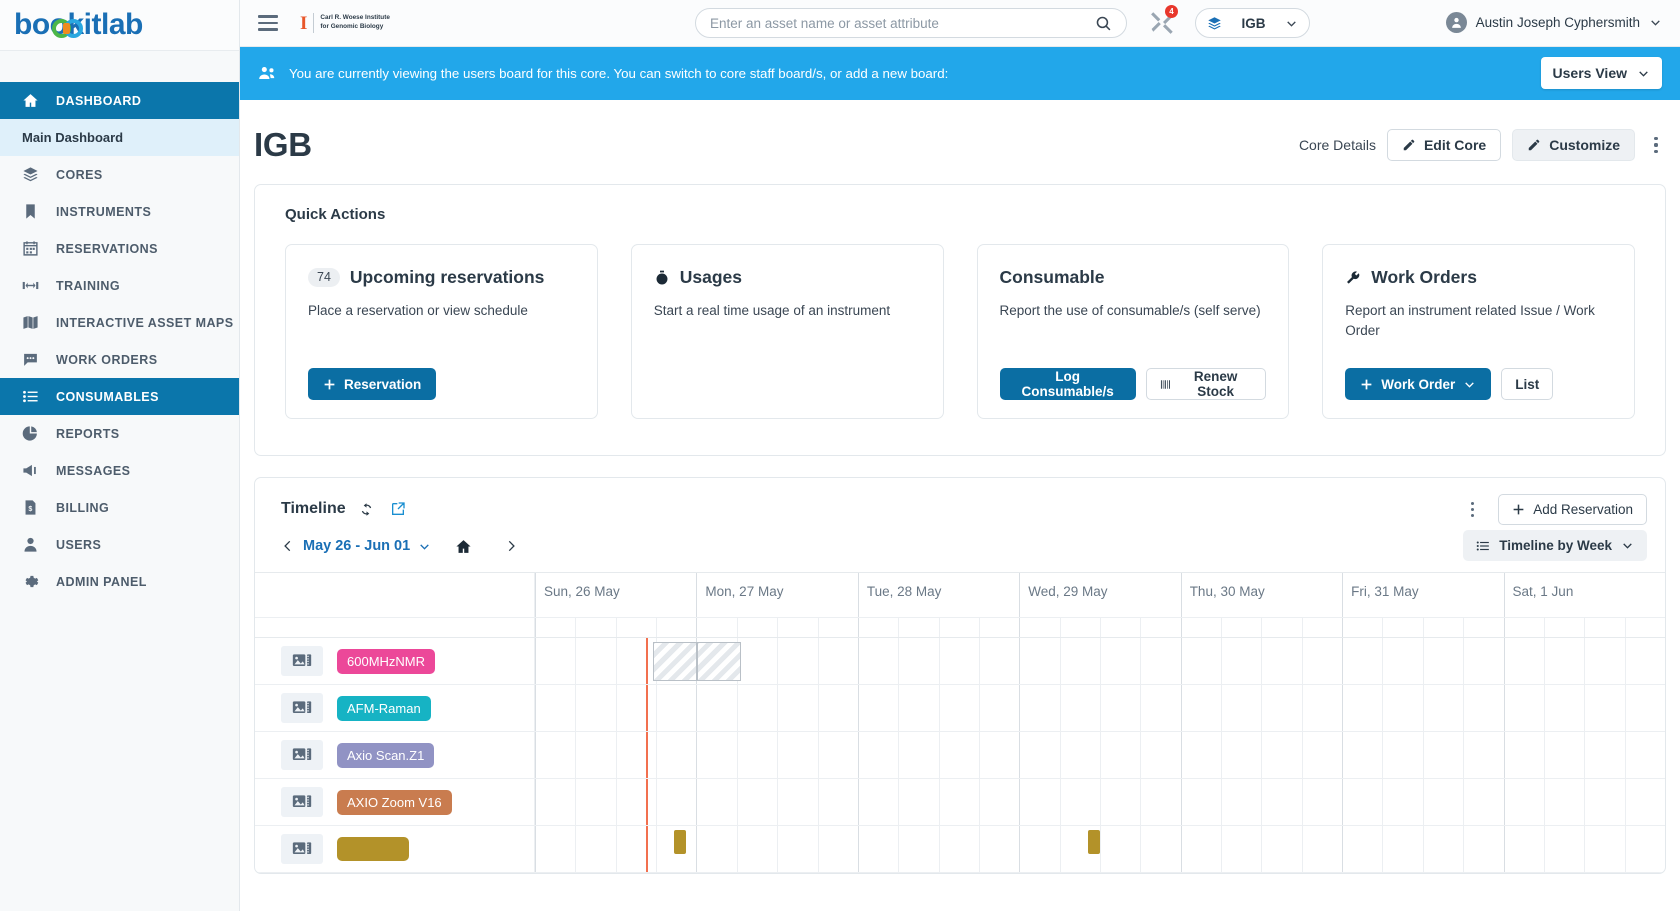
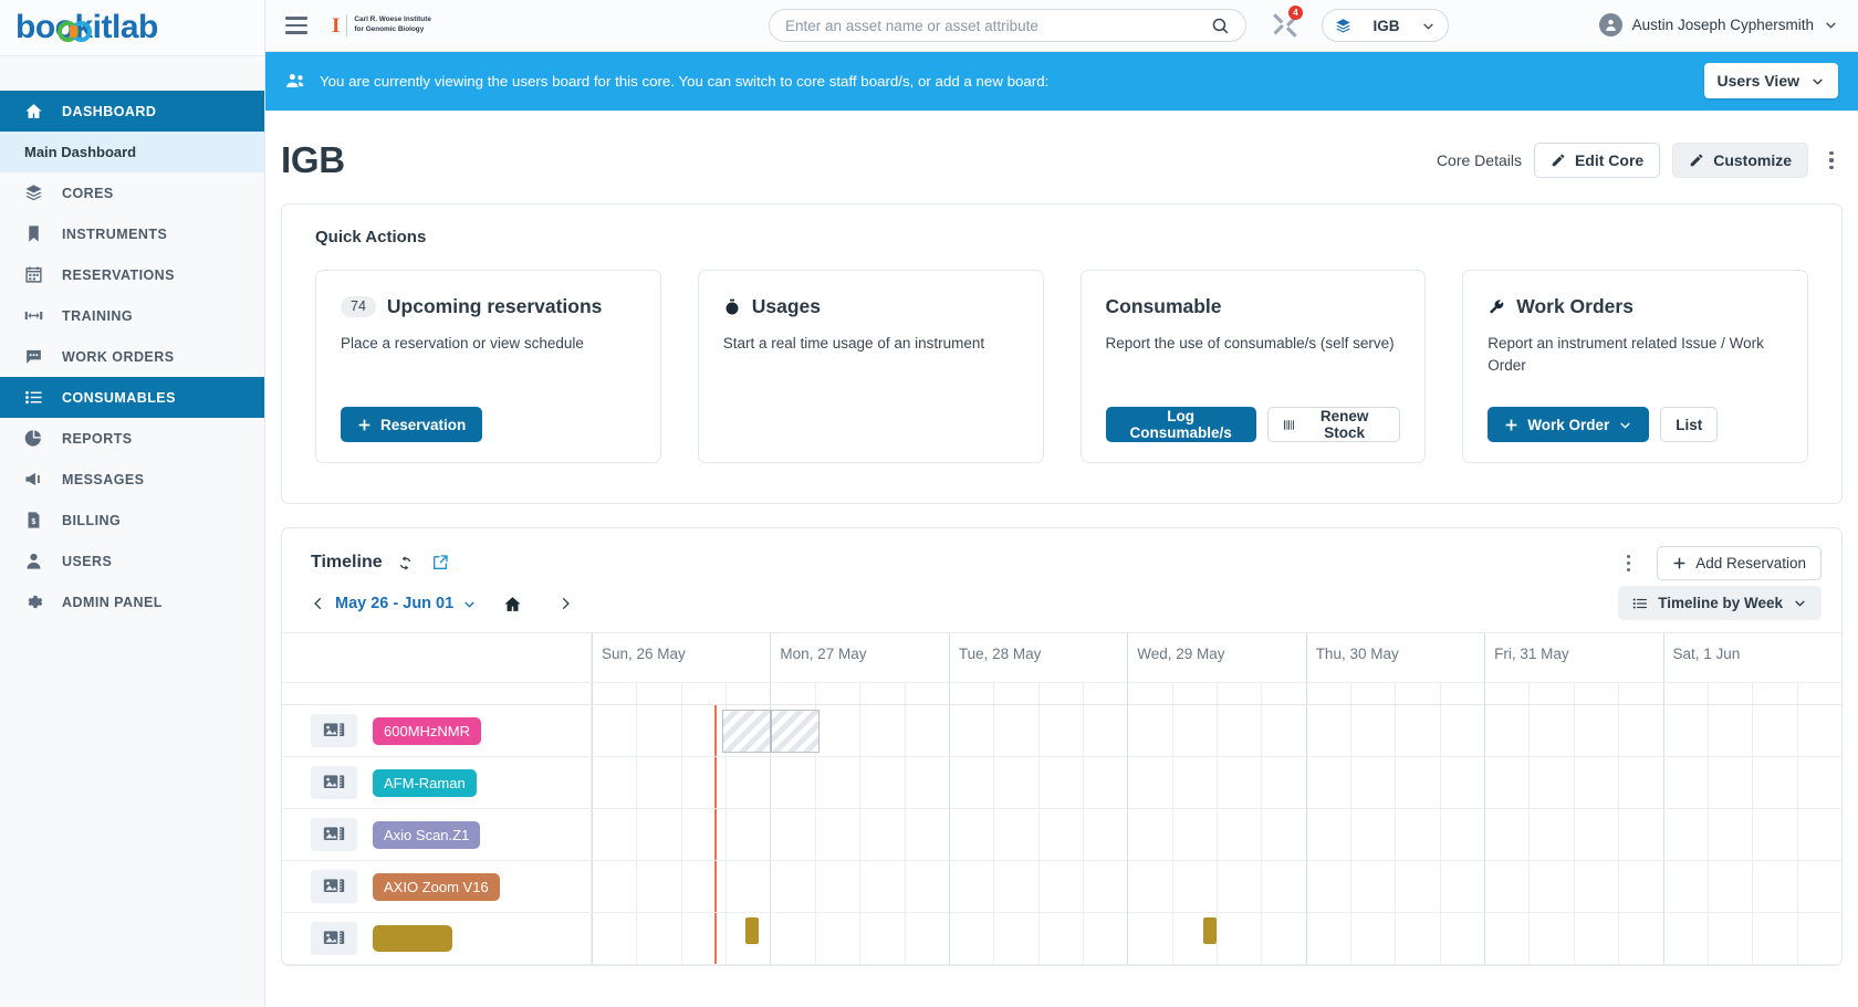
  bookitlab
  DASHBOARD
  Main Dashboard
  CORES
  INSTRUMENTS
  RESERVATIONS
  TRAINING
- INTERACTIVE ASSET MAPS
  WORK ORDERS
  CONSUMABLES
  REPORTS
  MESSAGES
  $
  BILLING
  USERS
  ADMIN PANEL
  I
  Enter an asset name or asset attribute
  4
  IGB
  Austin Joseph Cyphersmith
  You are currently viewing the users board for this core. You can switch to core staff board/s, or add a new board:
  Users View
  IGB
  Core Details
  Edit Core
  Customize
  Quick Actions
  74
  Upcoming reservations
  Place a reservation or view schedule
  Reservation
  Usages
  Start a real time usage of an instrument
  Consumable
  Report the use of consumable/s (self serve)
  Log Consumable/s
  Renew Stock
  Work Orders
  Report an instrument related Issue / Work Order
  Work Order
  List
  Timeline
  Add Reservation
  May 26 - Jun 01
  Timeline by Week
  Sun, 26 May
  Mon, 27 May
  Tue, 28 May
  Wed, 29 May
  Thu, 30 May
  Fri, 31 May
  Sat, 1 Jun
  600MHzNMR
  AFM-Raman
  Axio Scan.Z1
  AXIO Zoom V16
